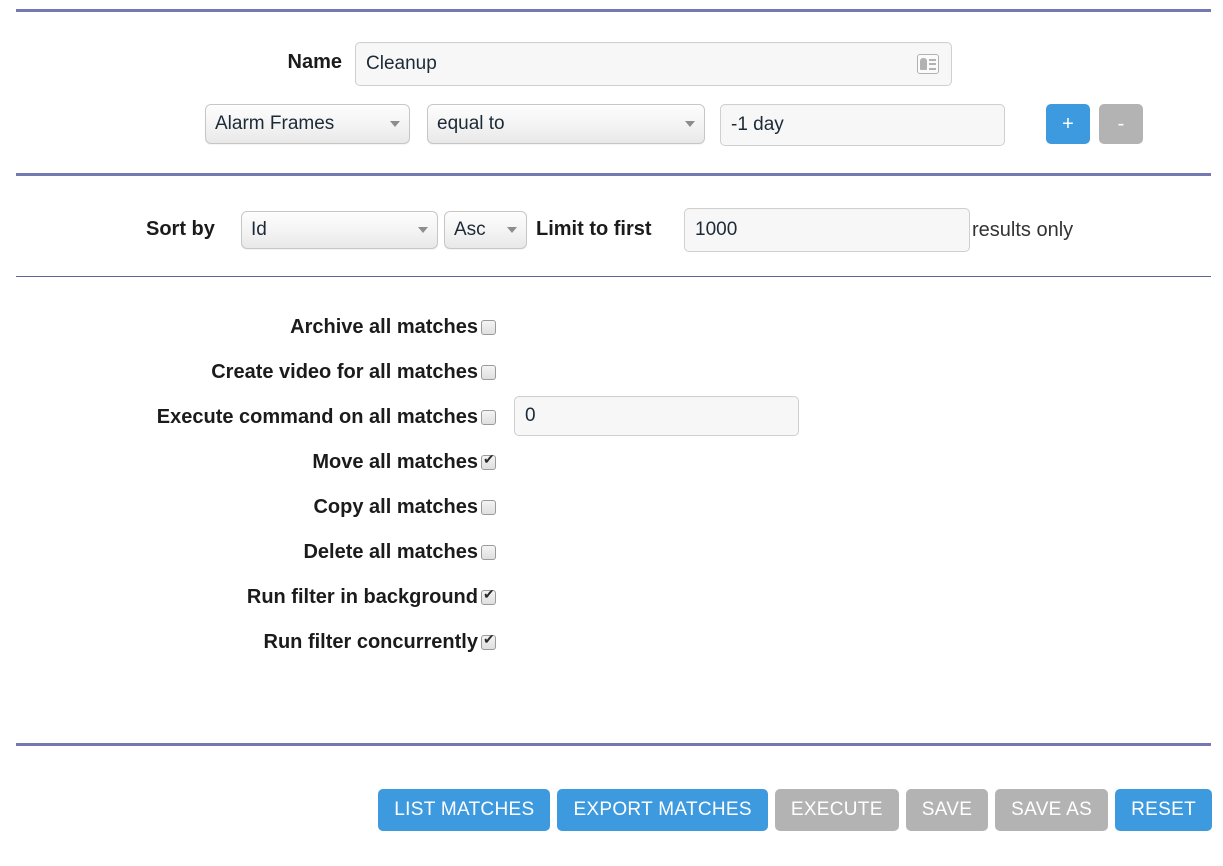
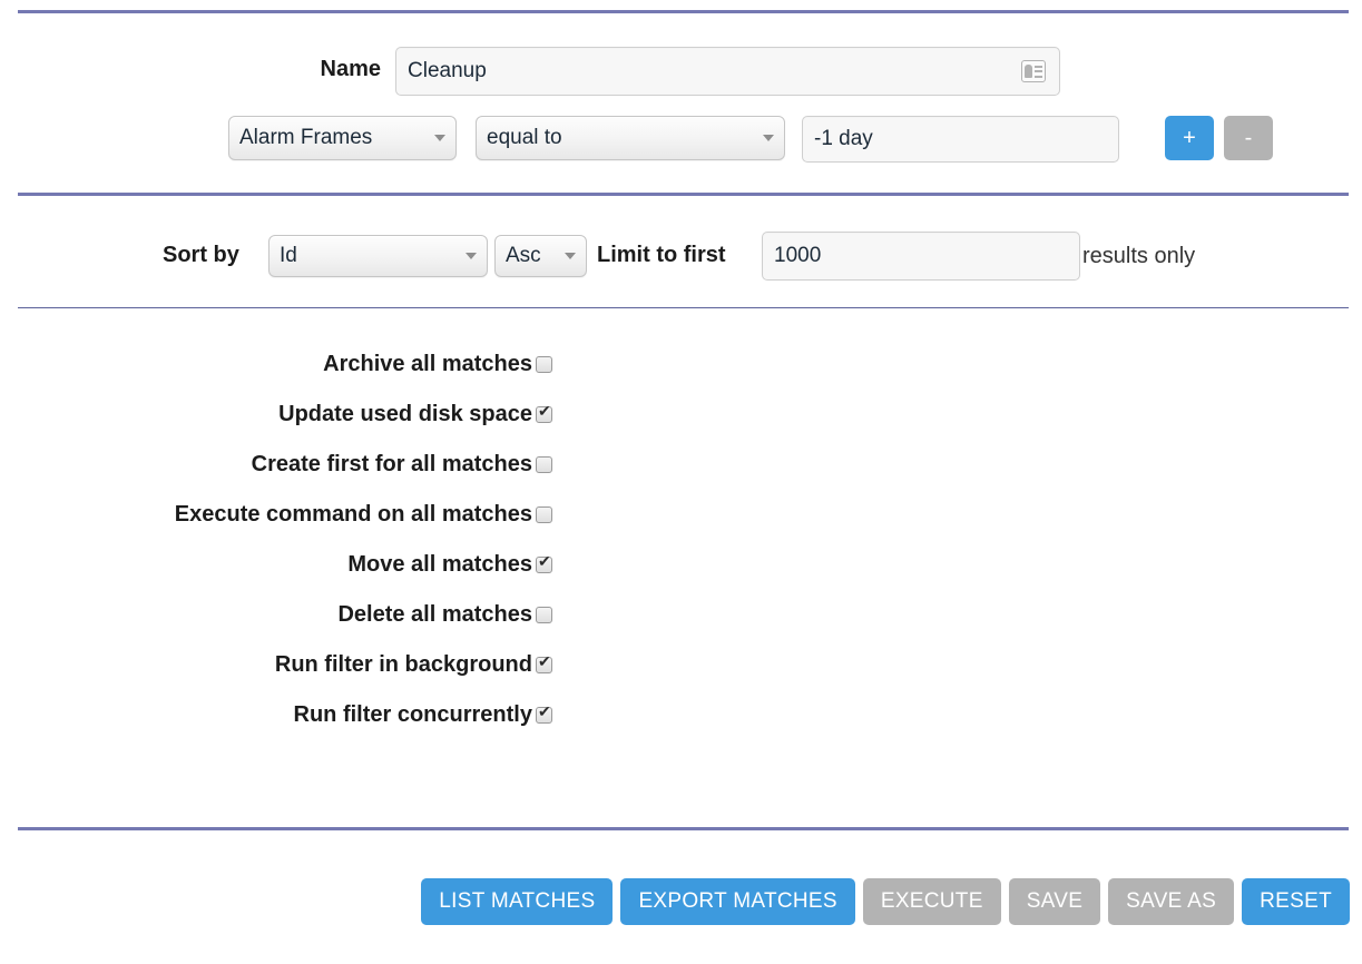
  Name
  Cleanup
  Alarm Frames
  equal to
  -1 day
  +
  -
  Sort by
  Id
  Asc
  Limit to first
  1000
  results only
  Archive all matches
+ Update used disk space
- Create video for all matches
+ Create first for all matches
  Execute command on all matches
- 0
  Move all matches
- Copy all matches
  Delete all matches
  Run filter in background
  Run filter concurrently
  LIST MATCHES
  EXPORT MATCHES
  EXECUTE
  SAVE
  SAVE AS
  RESET
